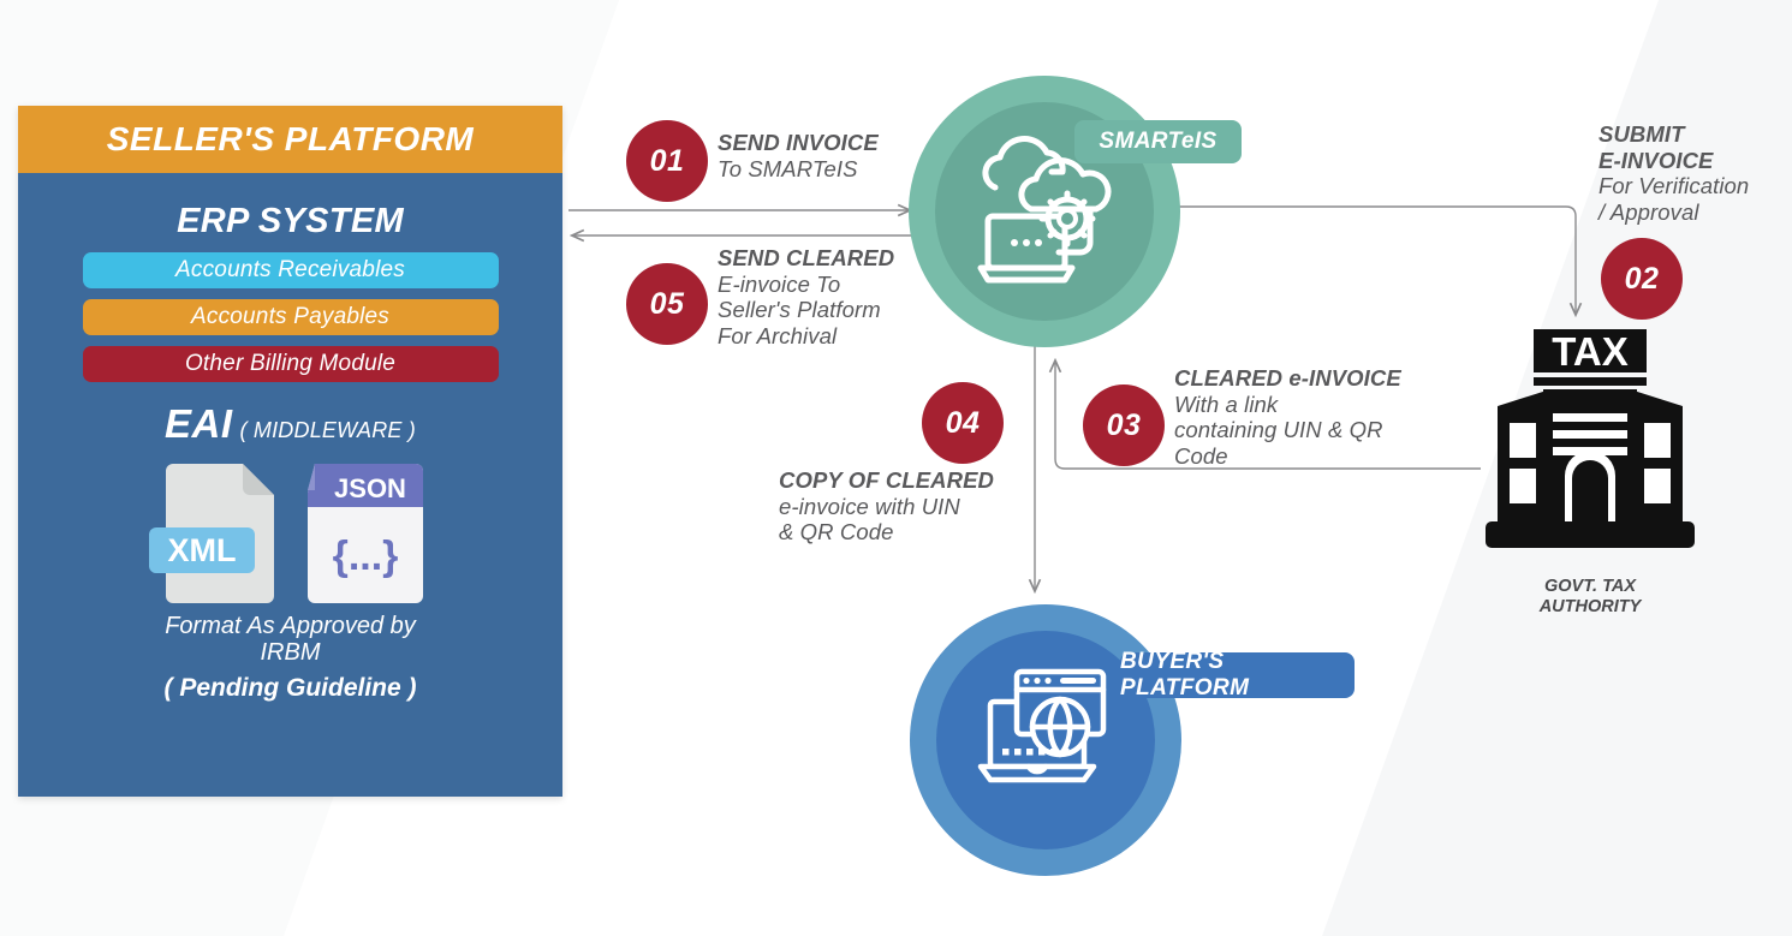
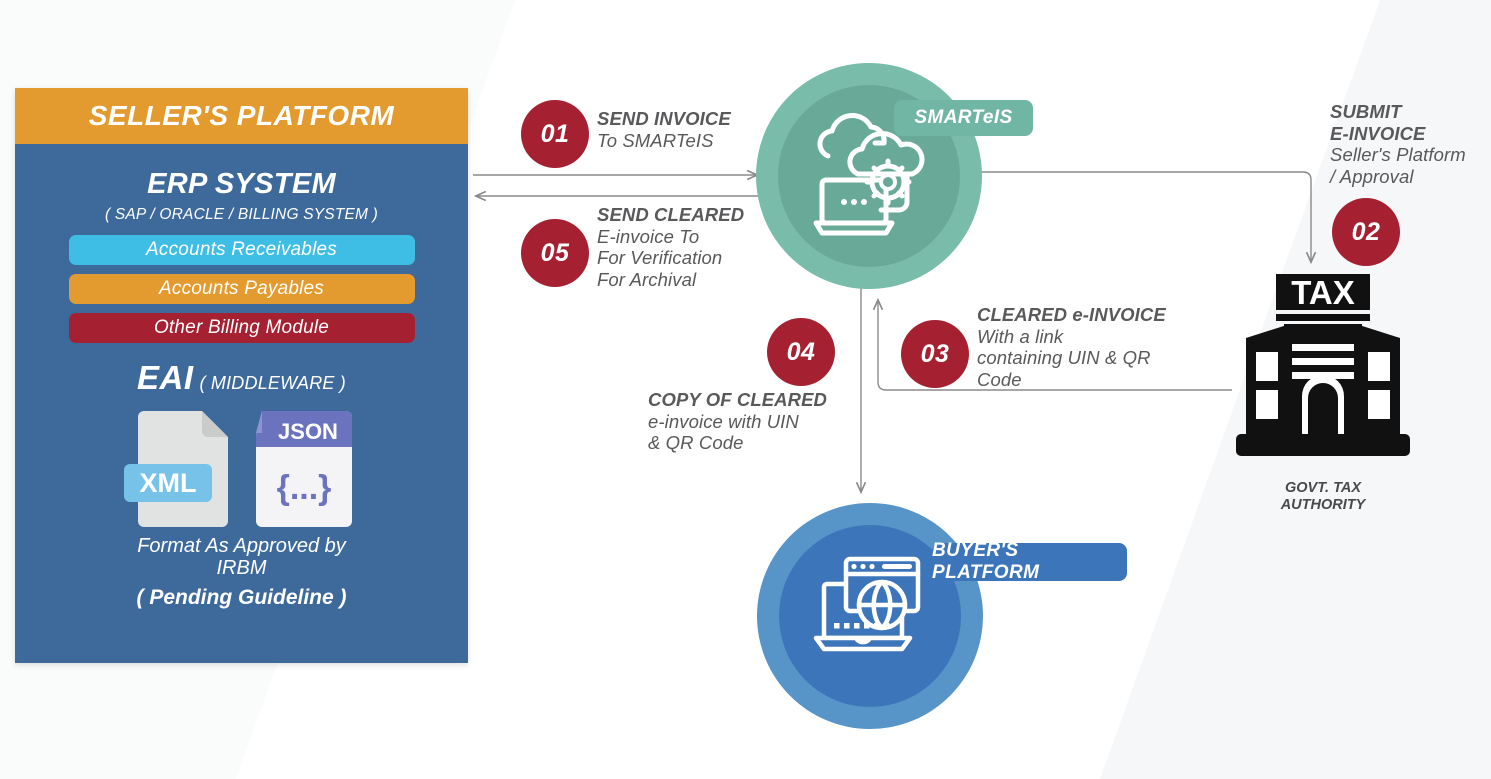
  SELLER'S PLATFORM
  ERP SYSTEM
+ ( SAP / ORACLE / BILLING SYSTEM )
  Accounts Receivables
  Accounts Payables
  Other Billing Module
  EAI
  ( MIDDLEWARE )
  XML
  JSON
  {...}
  Format As Approved by
  IRBM
  ( Pending Guideline )
  01
  SEND INVOICE
  To SMARTeIS
  05
  SEND CLEARED
  E-invoice To
- Seller's Platform
+ For Verification
  For Archival
  SMARTeIS
  SUBMIT
  E-INVOICE
- For Verification
+ Seller's Platform
  / Approval
  02
  04
  COPY OF CLEARED
  e-invoice with UIN
  & QR Code
  03
  CLEARED e-INVOICE
  With a link
  containing UIN & QR
  Code
  TAX
  GOVT. TAX
  AUTHORITY
  BUYER'S PLATFORM
